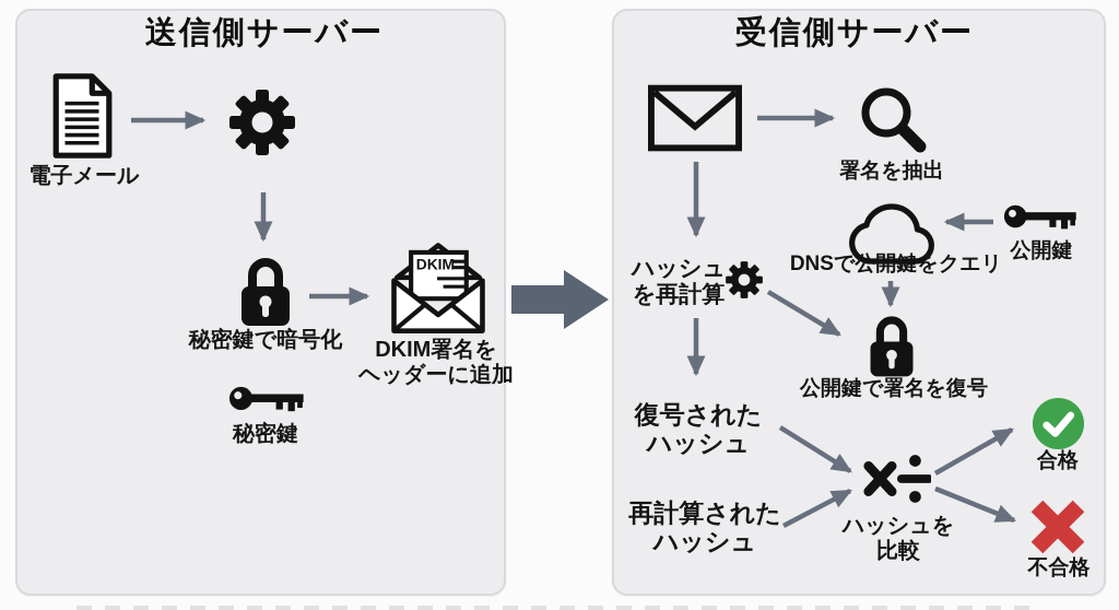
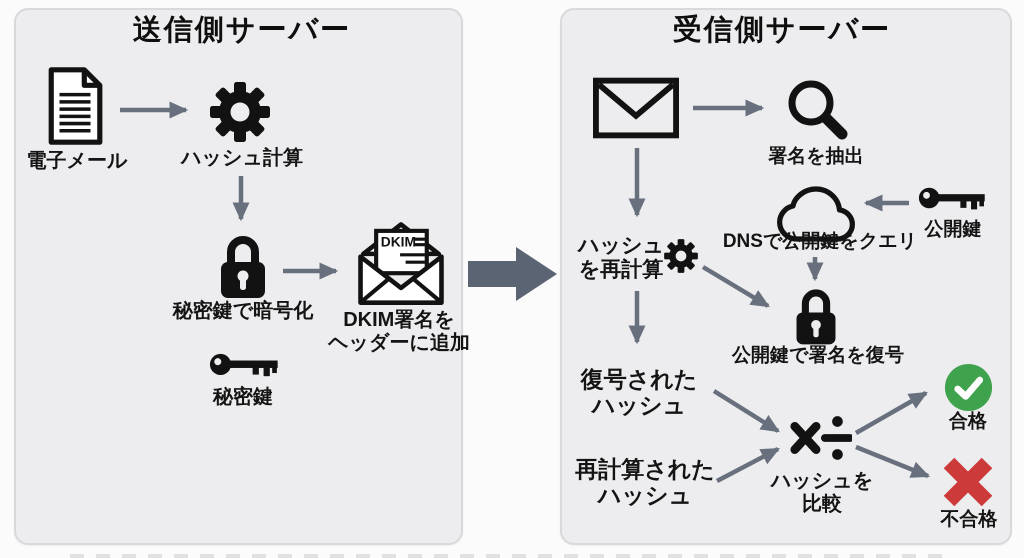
  送信側サーバー
  受信側サーバー
  DKIM
  電子メール
+ ハッシュ計算
  秘密鍵で暗号化
  DKIM署名を
  ヘッダーに追加
  秘密鍵
  署名を抽出
  ハッシュ
  を再計算
  DNSで公開鍵をクエリ
  公開鍵
  公開鍵で署名を復号
  復号された
  ハッシュ
  再計算された
  ハッシュ
  ハッシュを
  比較
  合格
  不合格
